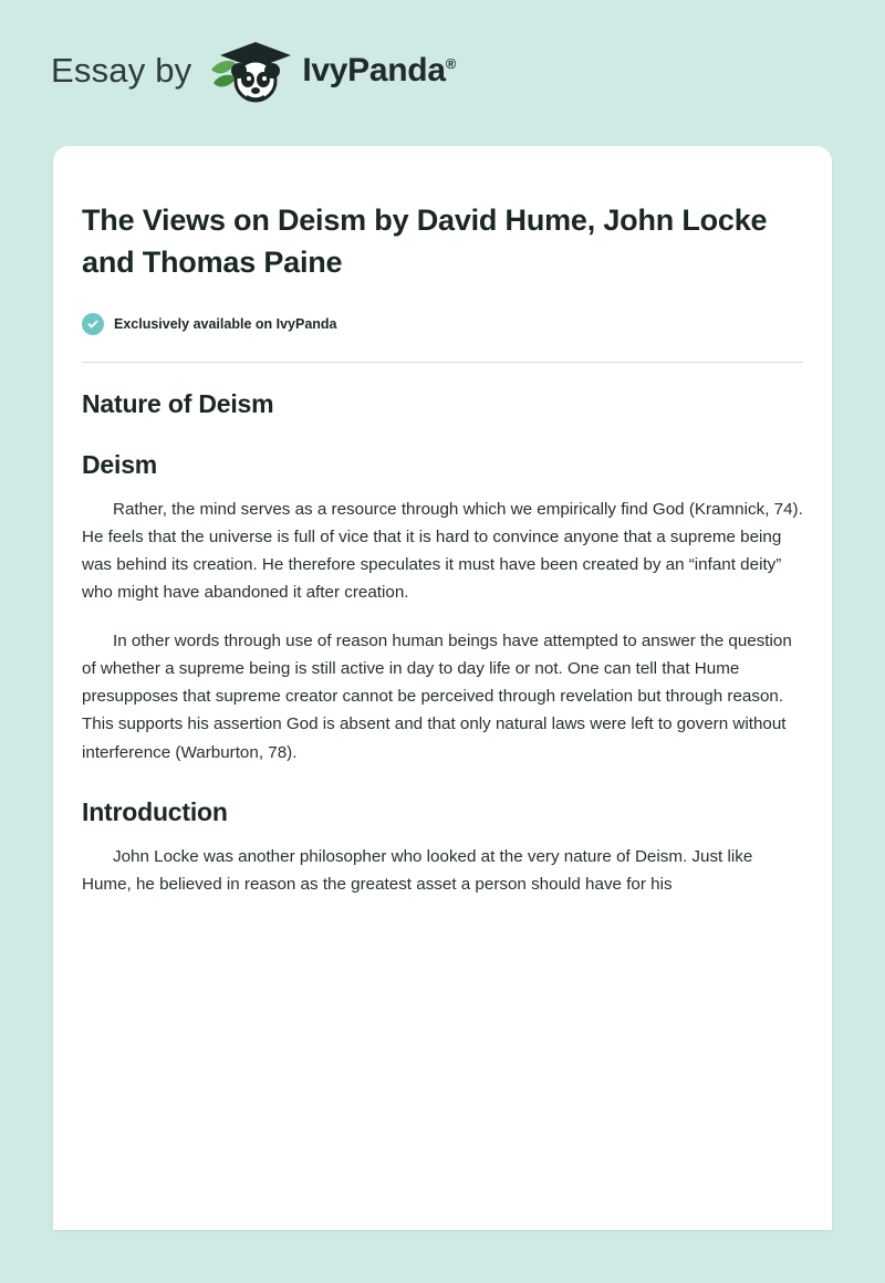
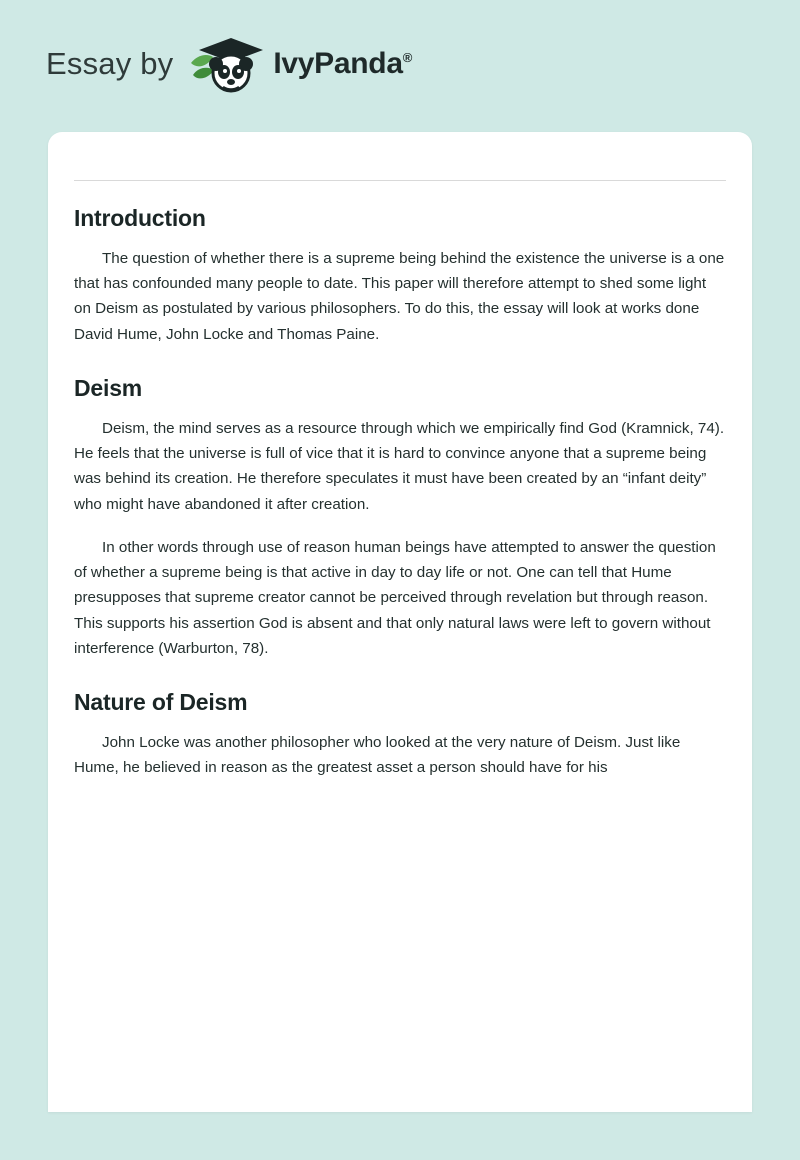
  Essay by
  IvyPanda®
- The Views on Deism by David Hume, John Locke and Thomas Paine
- Exclusively available on IvyPanda
- Nature of Deism
+ Introduction
+ The question of whether there is a supreme being behind the existence the universe is a one that has confounded many people to date. This paper will therefore attempt to shed some light on Deism as postulated by various philosophers. To do this, the essay will look at works done David Hume, John Locke and Thomas Paine.
  Deism
- Rather, the mind serves as a resource through which we empirically find God (Kramnick, 74). He feels that the universe is full of vice that it is hard to convince anyone that a supreme being was behind its creation. He therefore speculates it must have been created by an “infant deity” who might have abandoned it after creation.
+ Deism, the mind serves as a resource through which we empirically find God (Kramnick, 74). He feels that the universe is full of vice that it is hard to convince anyone that a supreme being was behind its creation. He therefore speculates it must have been created by an “infant deity” who might have abandoned it after creation.
- In other words through use of reason human beings have attempted to answer the question of whether a supreme being is still active in day to day life or not. One can tell that Hume presupposes that supreme creator cannot be perceived through revelation but through reason. This supports his assertion God is absent and that only natural laws were left to govern without interference (Warburton, 78).
+ In other words through use of reason human beings have attempted to answer the question of whether a supreme being is that active in day to day life or not. One can tell that Hume presupposes that supreme creator cannot be perceived through revelation but through reason. This supports his assertion God is absent and that only natural laws were left to govern without interference (Warburton, 78).
- Introduction
+ Nature of Deism
  John Locke was another philosopher who looked at the very nature of Deism. Just like Hume, he believed in reason as the greatest asset a person should have for his
